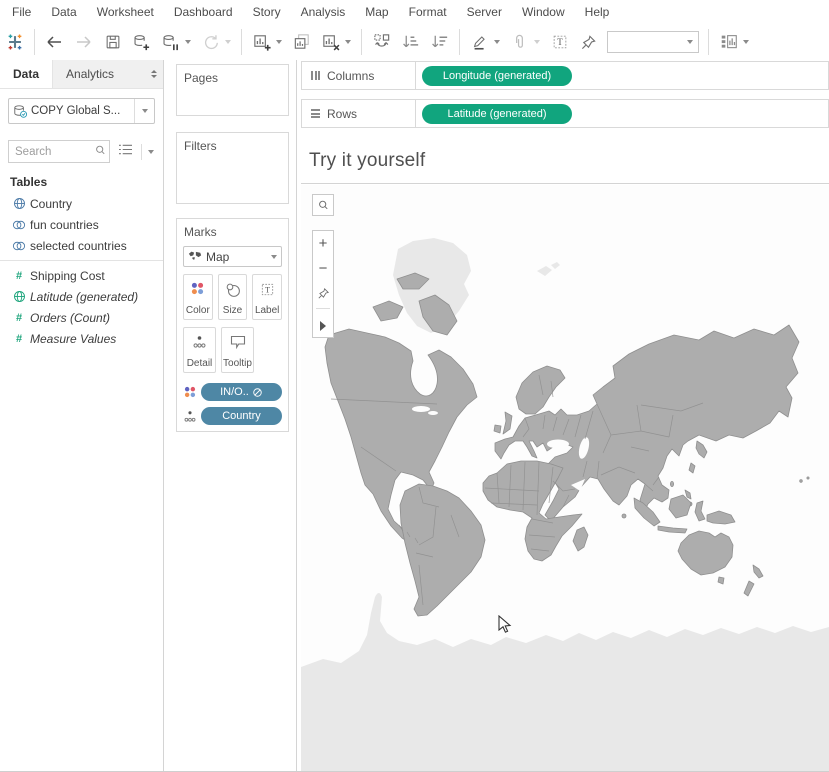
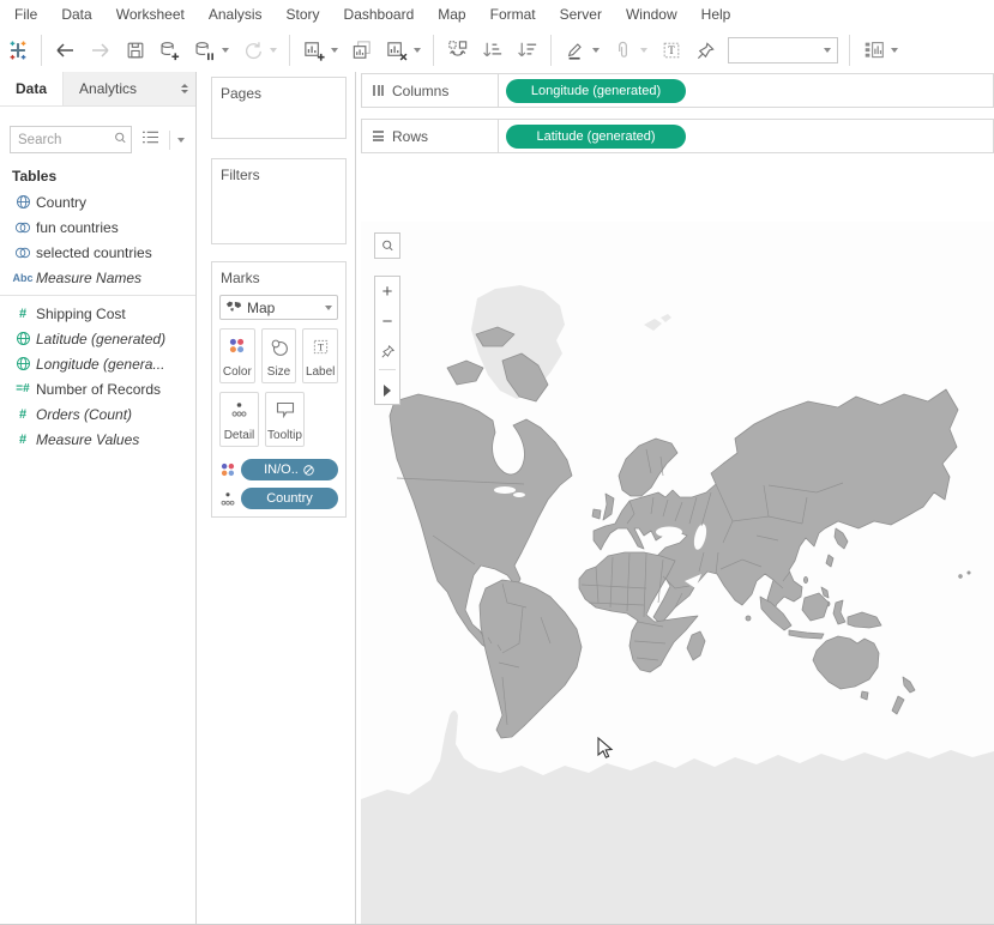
  File
  Data
  Worksheet
- Dashboard
+ Analysis
  Story
- Analysis
+ Dashboard
  Map
  Format
  Server
  Window
  Help
  T
  Data
  Analytics
- COPY Global S...
  Search
  Tables
  Country
  fun countries
  selected countries
+ Abc
+ Measure Names
  #
  Shipping Cost
  Latitude (generated)
+ Longitude (genera...
+ =#
+ Number of Records
  #
  Orders (Count)
  #
  Measure Values
  Pages
  Filters
  Marks
  Map
  Color
  Size
  T
  Label
  Detail
  Tooltip
  IN/O..
  Country
  Columns
  Longitude (generated)
  Rows
  Latitude (generated)
- Try it yourself
  +
  −
